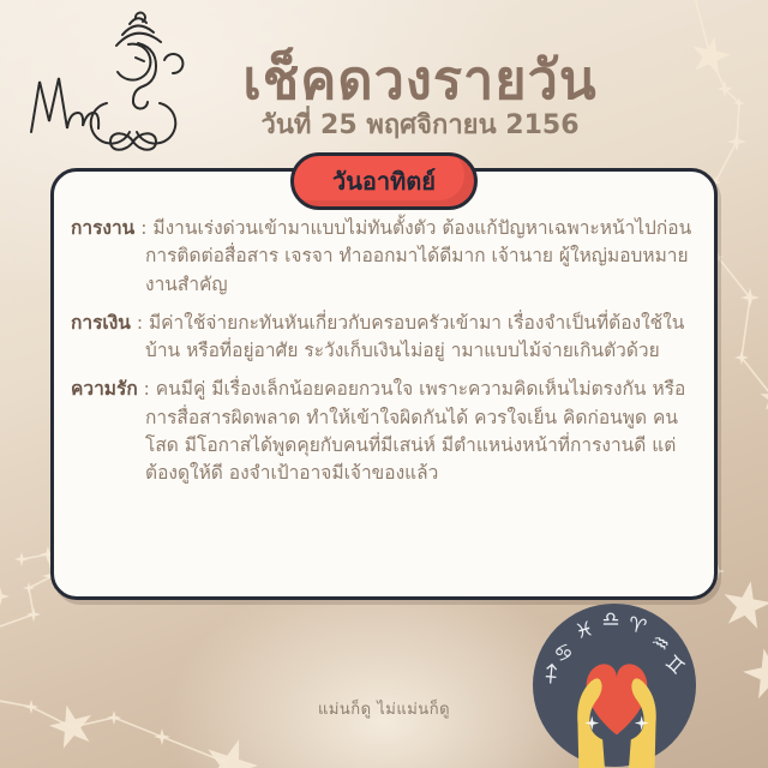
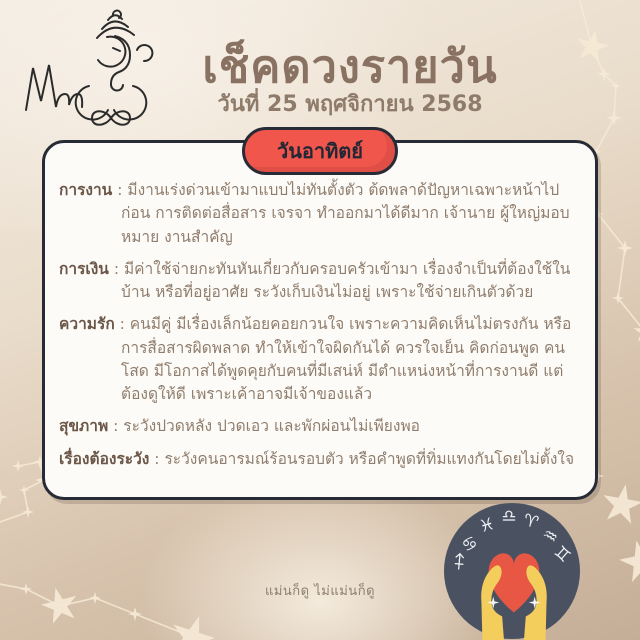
  เช็คดวงรายวัน
- วันที่ 25 พฤศจิกายน 2156
+ วันที่ 25 พฤศจิกายน 2568
  วันอาทิตย์
- การงาน : มีงานเร่งด่วนเข้ามาแบบไม่ทันตั้งตัว ต้องแก้ปัญหาเฉพาะหน้าไปก่อน การติดต่อสื่อสาร เจรจา ทำออกมาได้ดีมาก เจ้านาย ผู้ใหญ่มอบหมาย งานสำคัญ
+ การงาน : มีงานเร่งด่วนเข้ามาแบบไม่ทันตั้งตัว ต้ดพลาด้ปัญหาเฉพาะหน้าไปก่อน การติดต่อสื่อสาร เจรจา ทำออกมาได้ดีมาก เจ้านาย ผู้ใหญ่มอบหมาย งานสำคัญ
- การเงิน : มีค่าใช้จ่ายกะทันหันเกี่ยวกับครอบครัวเข้ามา เรื่องจำเป็นที่ต้องใช้ในบ้าน หรือที่อยู่อาศัย ระวังเก็บเงินไม่อยู่ ามาแบบไม้จ่ายเกินตัวด้วย
+ การเงิน : มีค่าใช้จ่ายกะทันหันเกี่ยวกับครอบครัวเข้ามา เรื่องจำเป็นที่ต้องใช้ในบ้าน หรือที่อยู่อาศัย ระวังเก็บเงินไม่อยู่ เพราะใช้จ่ายเกินตัวด้วย
- ความรัก : คนมีคู่ มีเรื่องเล็กน้อยคอยกวนใจ เพราะความคิดเห็นไม่ตรงกัน หรือการสื่อสารผิดพลาด ทำให้เข้าใจผิดกันได้ ควรใจเย็น คิดก่อนพูด คนโสด มีโอกาสได้พูดคุยกับคนที่มีเสน่ห์ มีตำแหน่งหน้าที่การงานดี แต่ต้องดูให้ดี องจำเป้าอาจมีเจ้าของแล้ว
+ ความรัก : คนมีคู่ มีเรื่องเล็กน้อยคอยกวนใจ เพราะความคิดเห็นไม่ตรงกัน หรือการสื่อสารผิดพลาด ทำให้เข้าใจผิดกันได้ ควรใจเย็น คิดก่อนพูด คนโสด มีโอกาสได้พูดคุยกับคนที่มีเสน่ห์ มีตำแหน่งหน้าที่การงานดี แต่ต้องดูให้ดี เพราะเค้าอาจมีเจ้าของแล้ว
+ สุขภาพ : ระวังปวดหลัง ปวดเอว และพักผ่อนไม่เพียงพอ
+ เรื่องต้องระวัง : ระวังคนอารมณ์ร้อนรอบตัว หรือคำพูดที่ทิ่มแทงกันโดยไม่ตั้งใจ
  แม่นก็ดู ไม่แม่นก็ดู
  ♎
